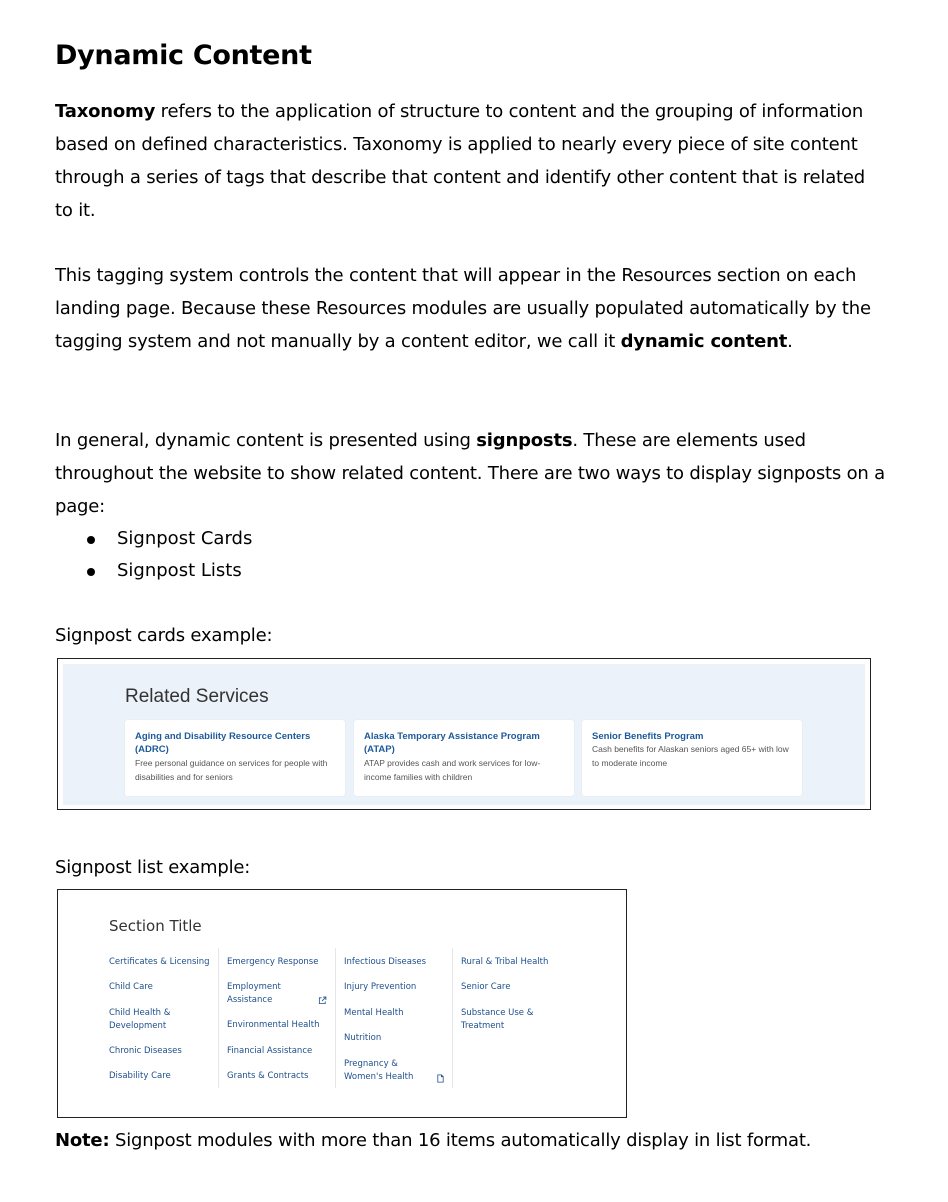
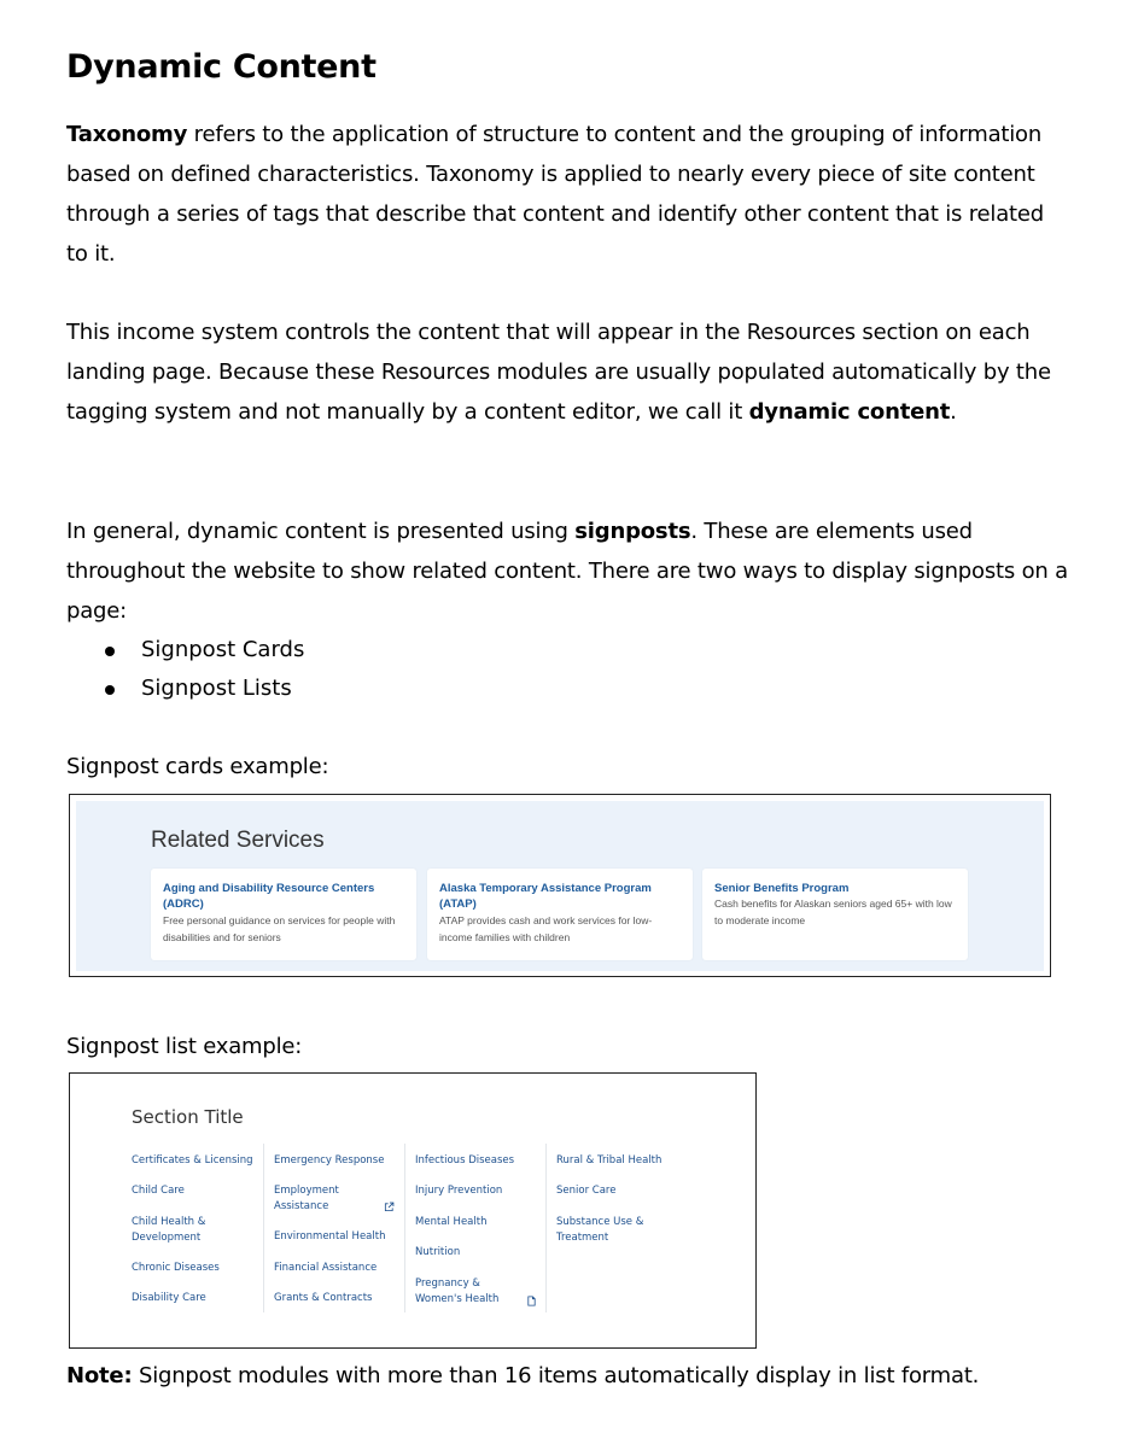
  Dynamic Content
  Taxonomy refers to the application of structure to content and the grouping of information based on defined characteristics. Taxonomy is applied to nearly every piece of site content through a series of tags that describe that content and identify other content that is related to it.
- This tagging system controls the content that will appear in the Resources section on each landing page. Because these Resources modules are usually populated automatically by the tagging system and not manually by a content editor, we call it dynamic content.
+ This income system controls the content that will appear in the Resources section on each landing page. Because these Resources modules are usually populated automatically by the tagging system and not manually by a content editor, we call it dynamic content.
  In general, dynamic content is presented using signposts. These are elements used throughout the website to show related content. There are two ways to display signposts on a page:
  Signpost Cards
  Signpost Lists
  Signpost cards example:
  Related Services
  Aging and Disability Resource Centers (ADRC)
  Free personal guidance on services for people with disabilities and for seniors
  Alaska Temporary Assistance Program (ATAP)
  ATAP provides cash and work services for low-income families with children
  Senior Benefits Program
  Cash benefits for Alaskan seniors aged 65+ with low to moderate income
  Signpost list example:
  Section Title
  Certificates & Licensing
  Child Care
  Child Health & Development
  Chronic Diseases
  Disability Care
  Emergency Response
  Employment Assistance
  Environmental Health
  Financial Assistance
  Grants & Contracts
  Infectious Diseases
  Injury Prevention
  Mental Health
  Nutrition
  Pregnancy & Women's Health
  Rural & Tribal Health
  Senior Care
  Substance Use & Treatment
  Note: Signpost modules with more than 16 items automatically display in list format.
